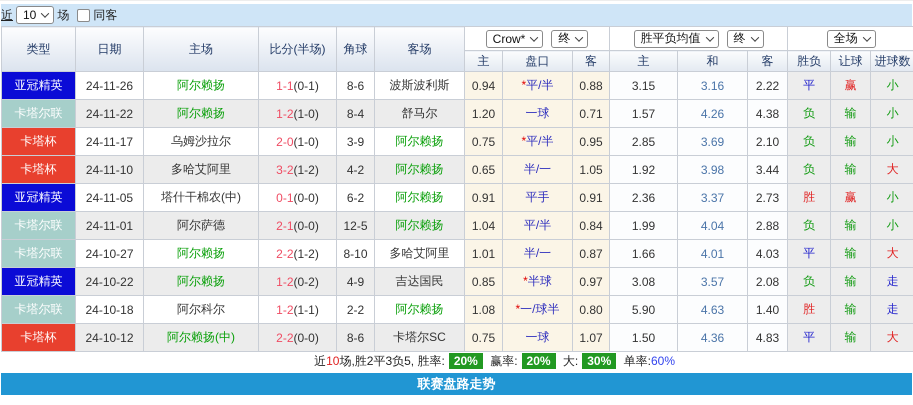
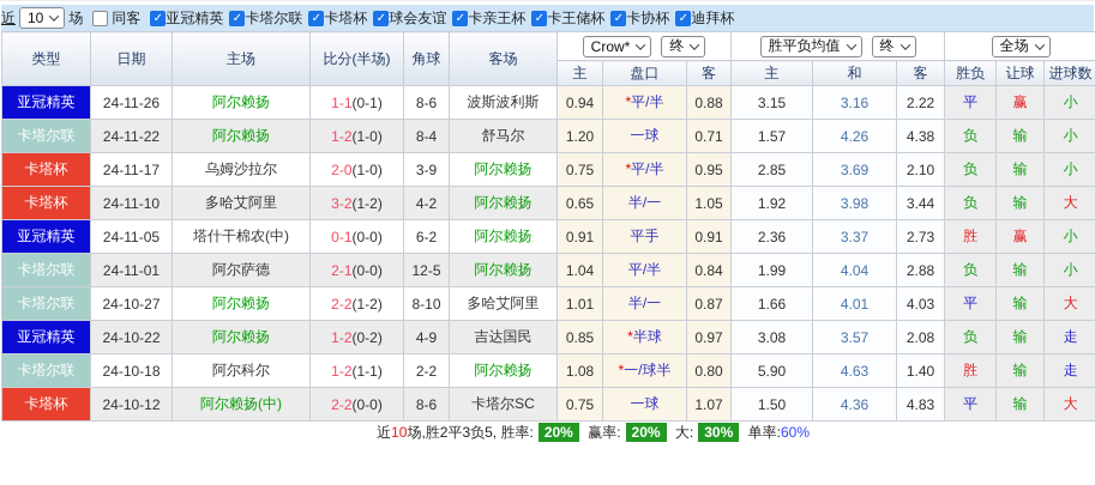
  近
  10
  场
  同客
+ 亚冠精英
+ 卡塔尔联
+ 卡塔杯
+ 球会友谊
+ 卡亲王杯
+ 卡王储杯
+ 卡协杯
+ 迪拜杯
  类型	日期	主场	比分(半场)	角球	客场	Crow* 终	胜平负均值 终	全场
  主	盘口	客	主	和	客	胜负	让球	进球数
  亚冠精英	24-11-26	阿尔赖扬	1-1(0-1)	8-6	波斯波利斯	0.94	*平/半	0.88	3.15	3.16	2.22	平	赢	小
  卡塔尔联	24-11-22	阿尔赖扬	1-2(1-0)	8-4	舒马尔	1.20	一球	0.71	1.57	4.26	4.38	负	输	小
  卡塔杯	24-11-17	乌姆沙拉尔	2-0(1-0)	3-9	阿尔赖扬	0.75	*平/半	0.95	2.85	3.69	2.10	负	输	小
  卡塔杯	24-11-10	多哈艾阿里	3-2(1-2)	4-2	阿尔赖扬	0.65	半/一	1.05	1.92	3.98	3.44	负	输	大
  亚冠精英	24-11-05	塔什干棉农(中)	0-1(0-0)	6-2	阿尔赖扬	0.91	平手	0.91	2.36	3.37	2.73	胜	赢	小
  卡塔尔联	24-11-01	阿尔萨德	2-1(0-0)	12-5	阿尔赖扬	1.04	平/半	0.84	1.99	4.04	2.88	负	输	小
  卡塔尔联	24-10-27	阿尔赖扬	2-2(1-2)	8-10	多哈艾阿里	1.01	半/一	0.87	1.66	4.01	4.03	平	输	大
  亚冠精英	24-10-22	阿尔赖扬	1-2(0-2)	4-9	吉达国民	0.85	*半球	0.97	3.08	3.57	2.08	负	输	走
  卡塔尔联	24-10-18	阿尔科尔	1-2(1-1)	2-2	阿尔赖扬	1.08	*一/球半	0.80	5.90	4.63	1.40	胜	输	走
  卡塔杯	24-10-12	阿尔赖扬(中)	2-2(0-0)	8-6	卡塔尔SC	0.75	一球	1.07	1.50	4.36	4.83	平	输	大
  近10场,胜2平3负5, 胜率: 20% 赢率: 20% 大: 30% 单率:60%
- 联赛盘路走势
